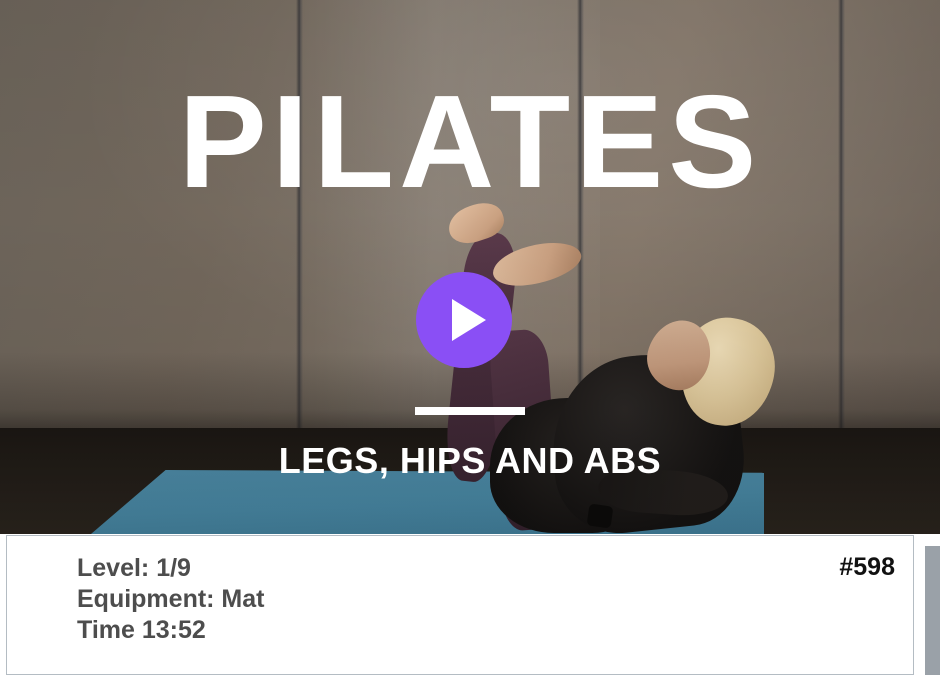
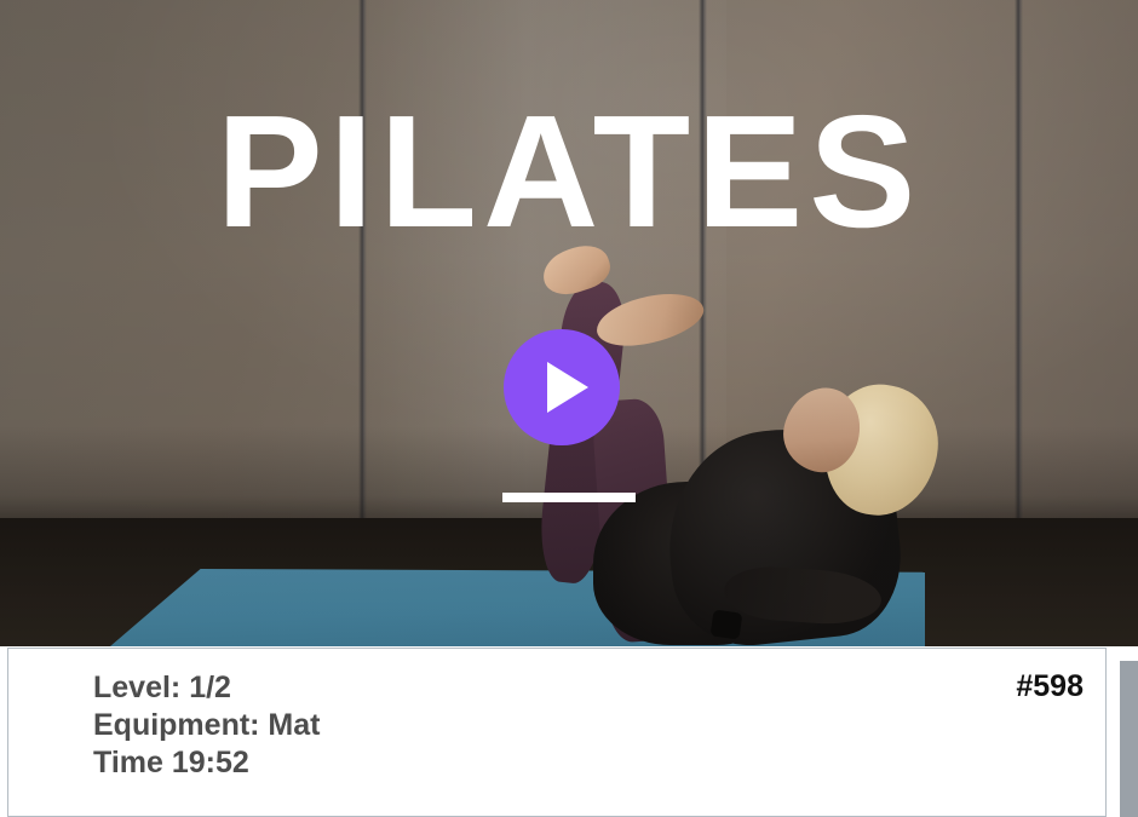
  PILATES
- LEGS, HIPS AND ABS
- Level: 1/9
+ Level: 1/2
  Equipment: Mat
- Time 13:52
+ Time 19:52
  #598
